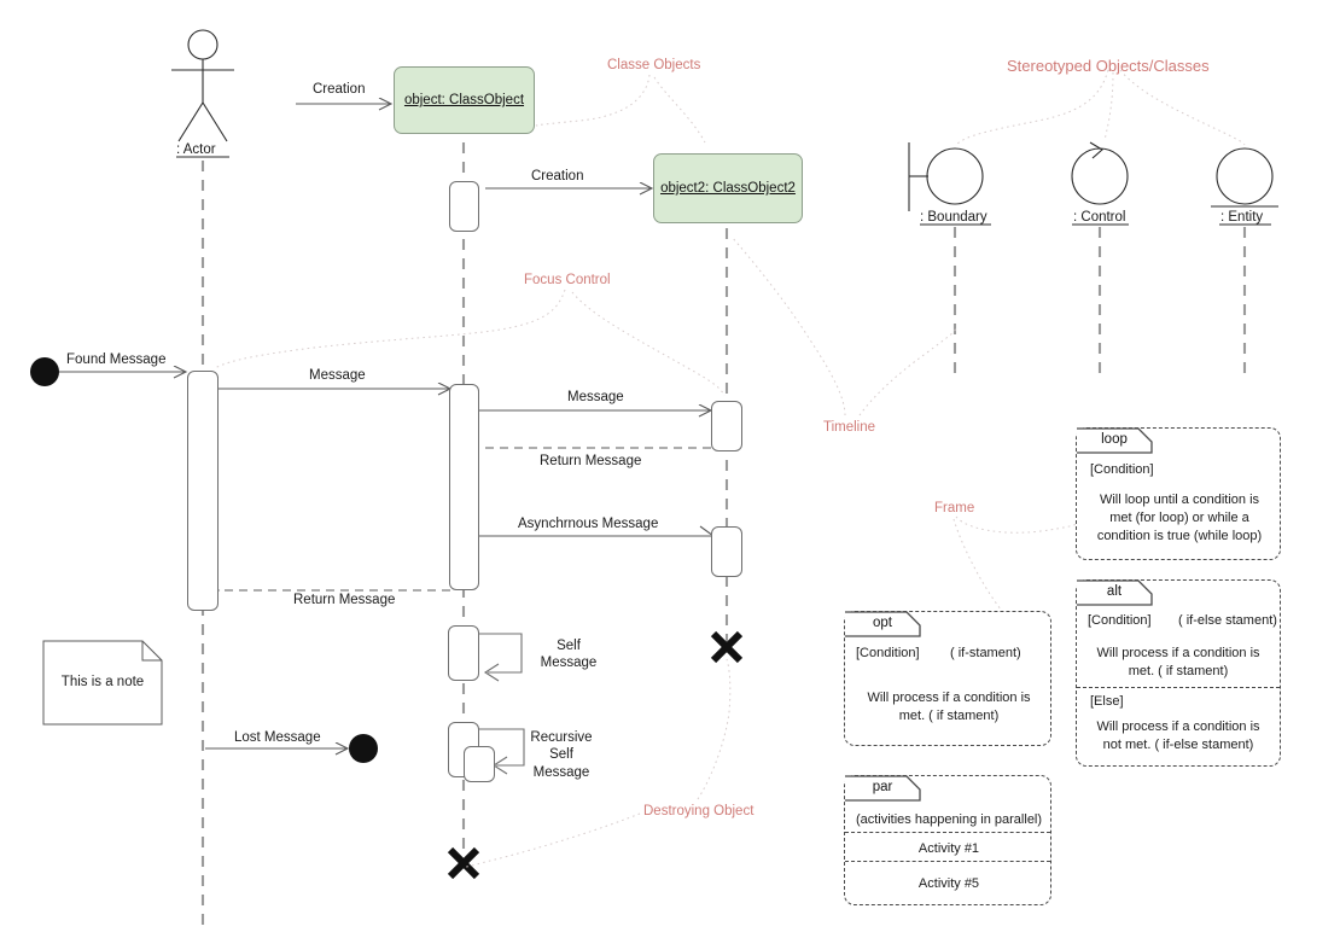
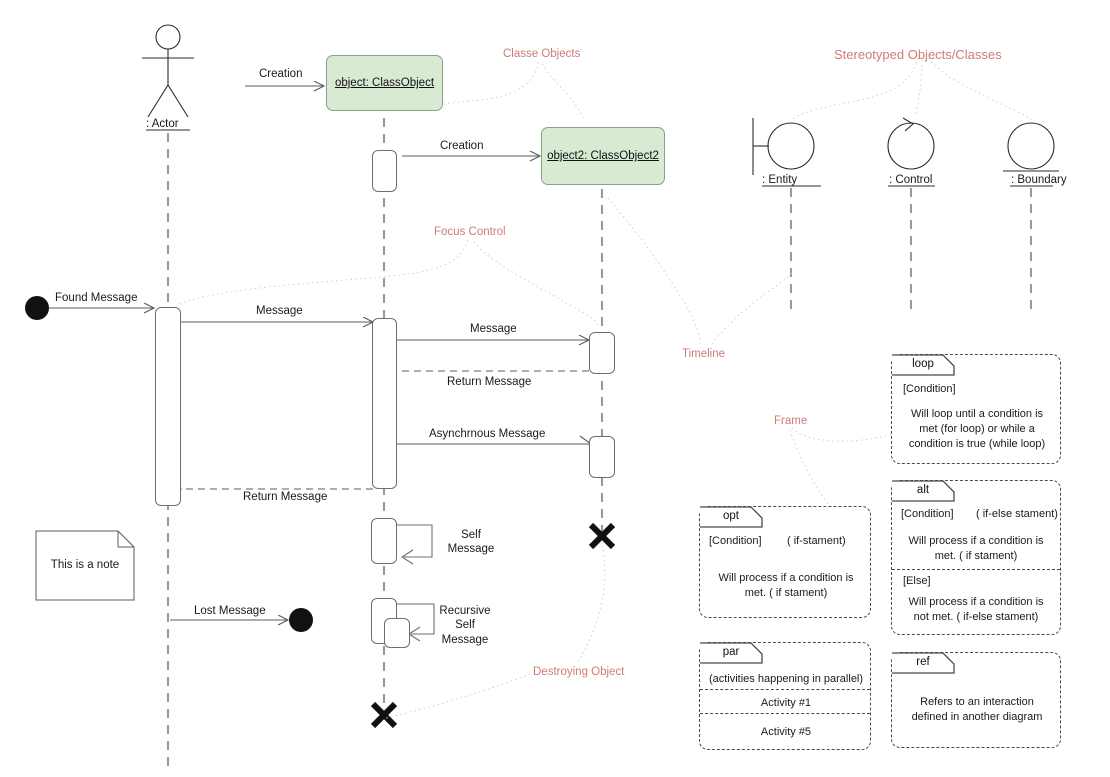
  object: ClassObject
  object2: ClassObject2
  : Actor
- : Boundary
+ : Entity
  : Control
- : Entity
+ : Boundary
  Creation
  Creation
  Found Message
  Message
  Message
  Return Message
  Asynchrnous Message
  Return Message
  Lost Message
  Self
  Message
  Recursive
  Self
  Message
  This is a note
  Classe Objects
  Stereotyped Objects/Classes
  Focus Control
  Timeline
  Frame
  Destroying Object
  loop
  [Condition]
  Will loop until a condition is
  met (for loop) or while a
  condition is true (while loop)
  opt
  [Condition]
  ( if-stament)
  Will process if a condition is
  met. ( if stament)
  alt
  [Condition]
  ( if-else stament)
  Will process if a condition is
  met. ( if stament)
  [Else]
  Will process if a condition is
  not met. ( if-else stament)
  par
  (activities happening in parallel)
  Activity #1
  Activity #5
+ ref
+ Refers to an interaction
+ defined in another diagram
